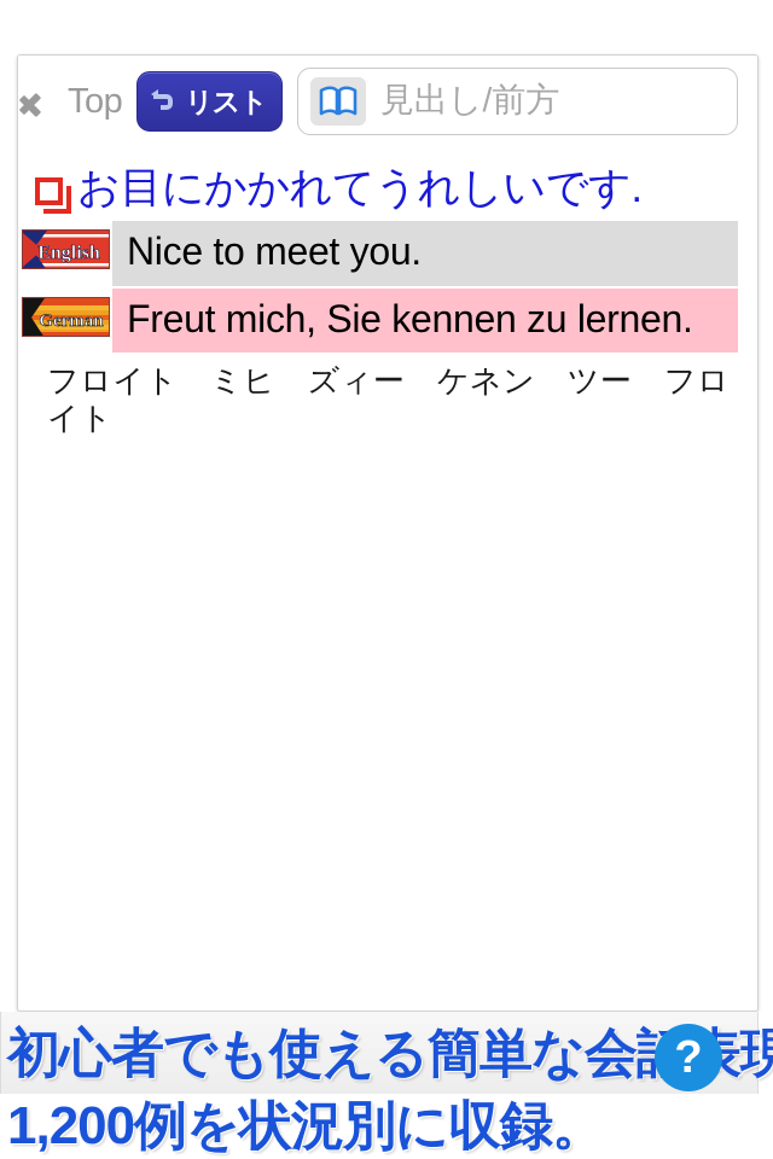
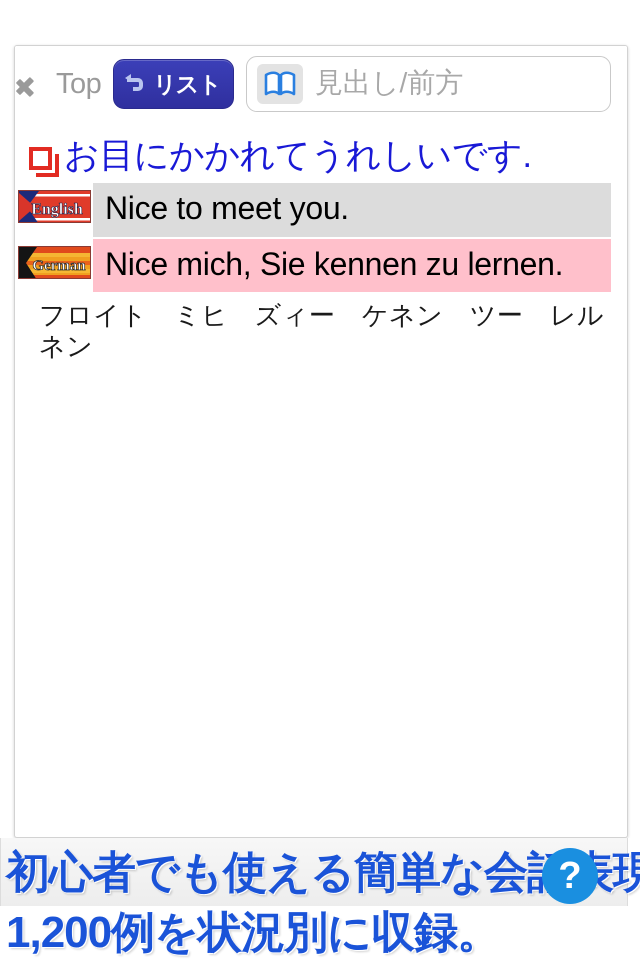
  Top
  リスト
  見出し/前方
  お目にかかれてうれしいです.
  English
  Nice to meet you.
  German
- Freut mich, Sie kennen zu lernen.
+ Nice mich, Sie kennen zu lernen.
- フロイト ミヒ ズィー ケネン ツー フロイト
+ フロイト ミヒ ズィー ケネン ツー レルネン
  初心者でも使える簡単な会現
  1,200例を状況別に収録。
  ?
